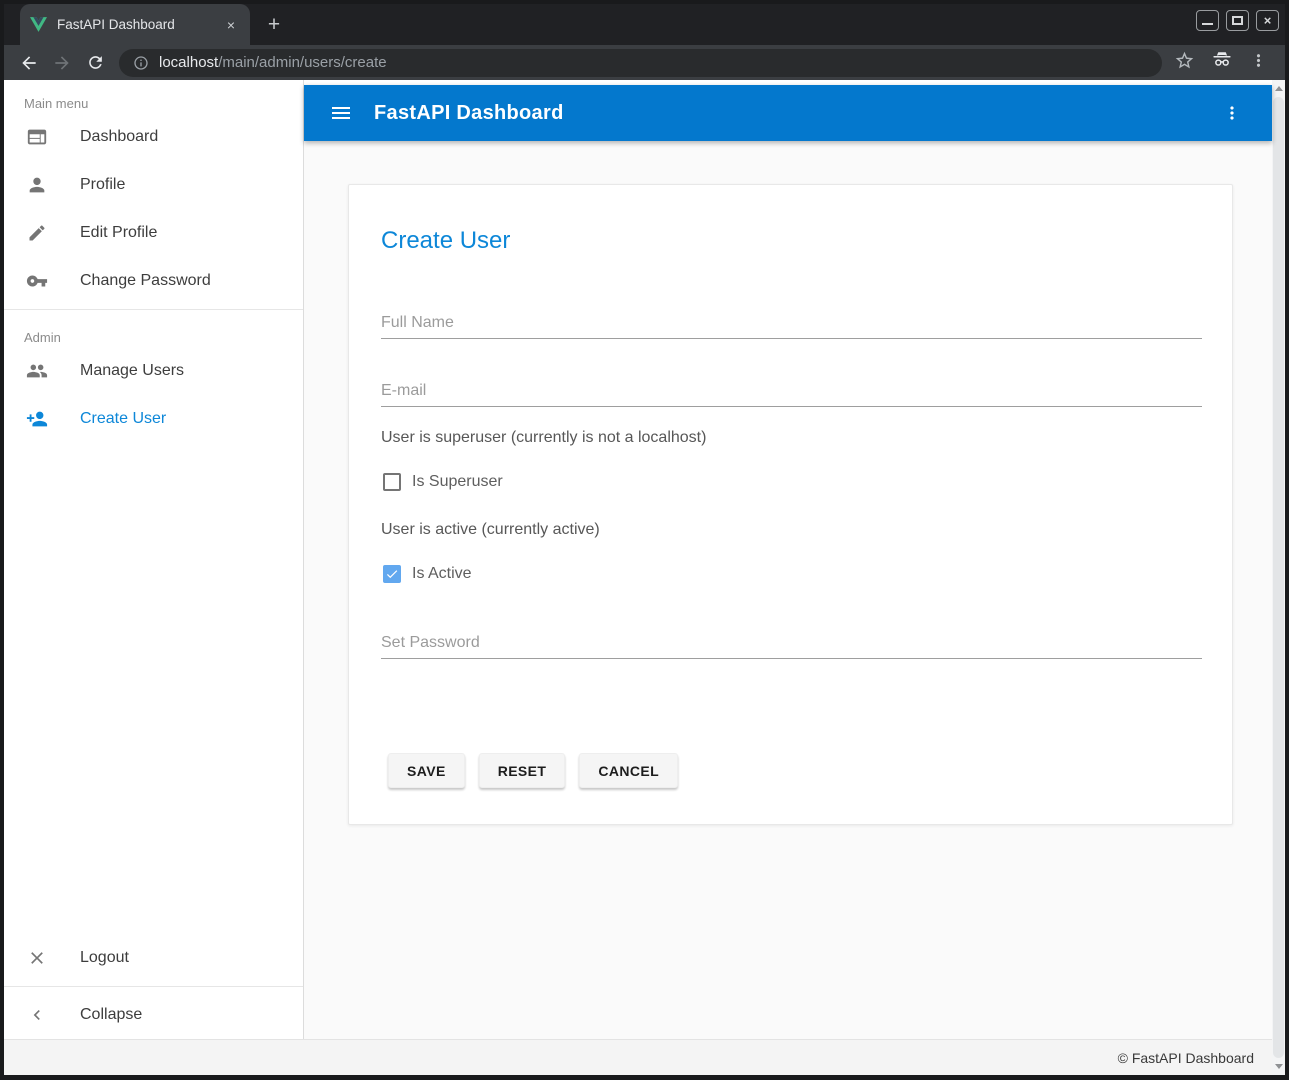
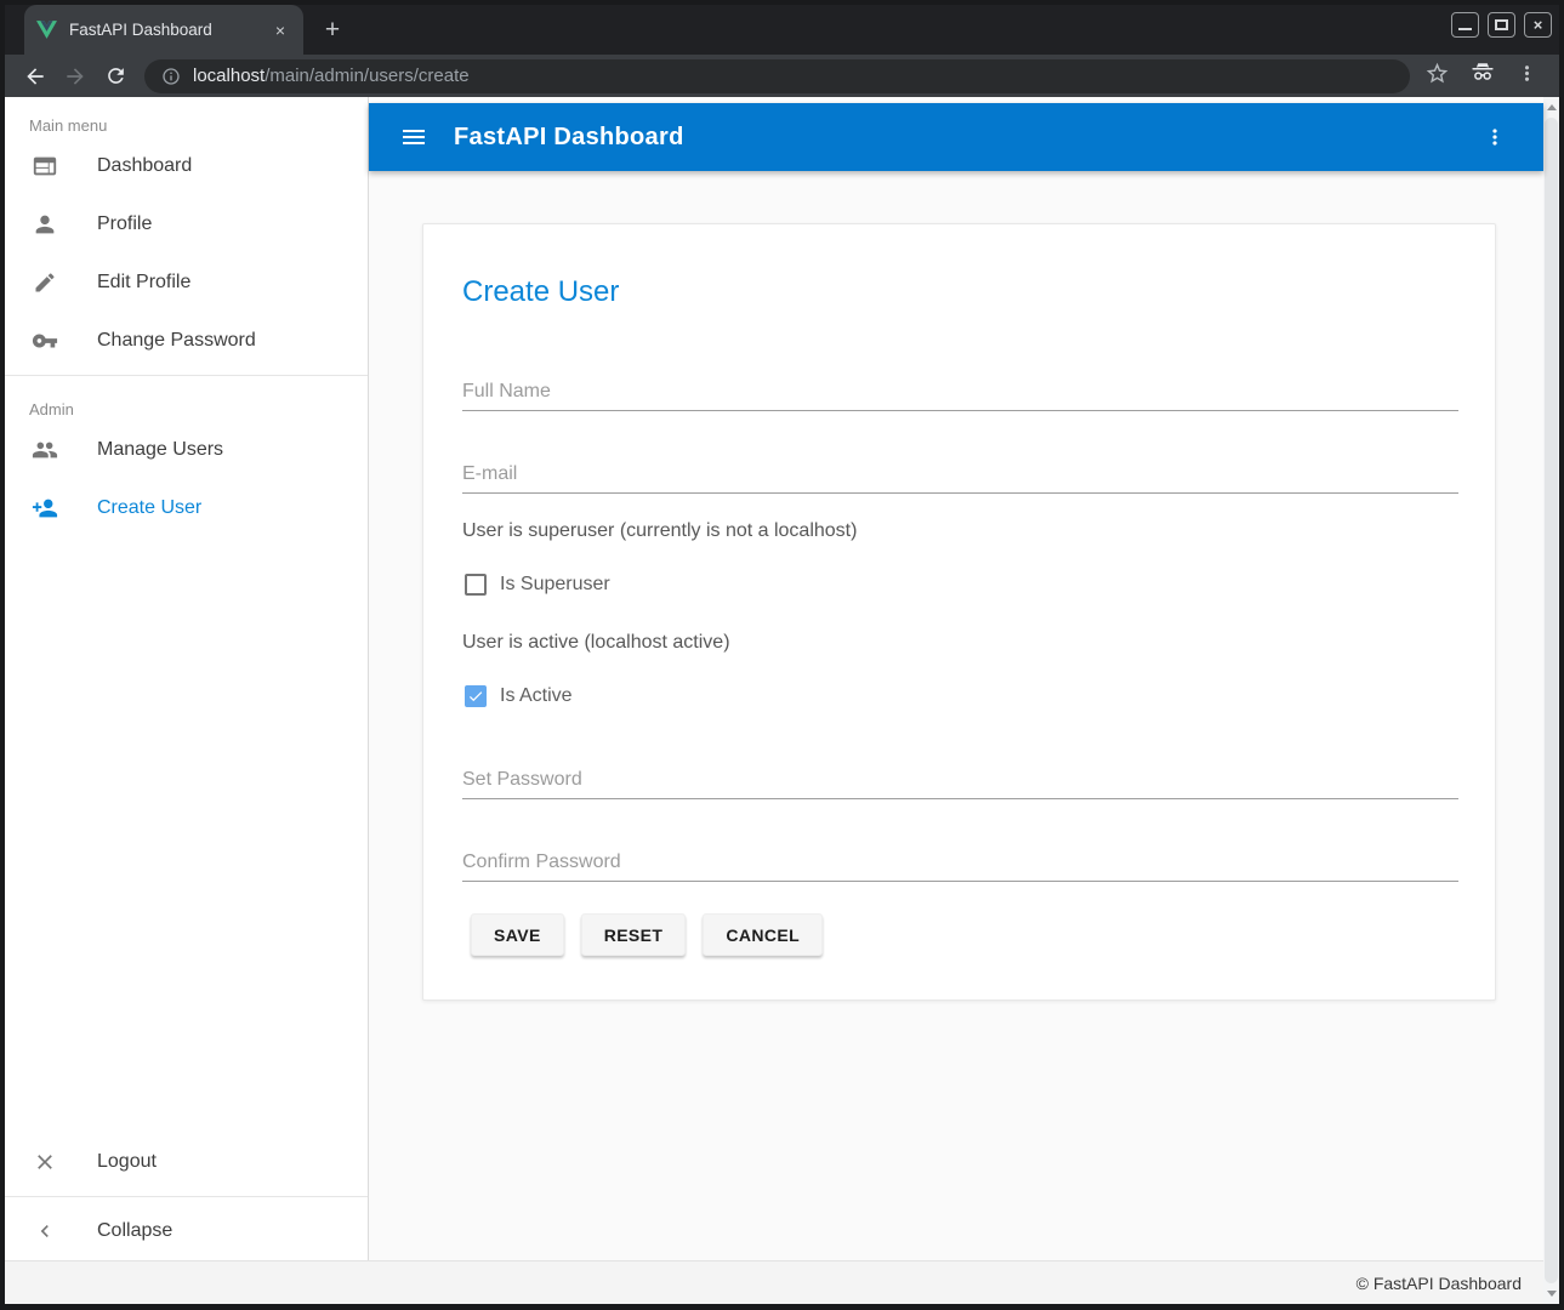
  FastAPI Dashboard
  ×
  +
  ×
  localhost
  /main/admin/users/create
  Main menu
  Dashboard
  Profile
  Edit Profile
  Change Password
  Admin
  Manage Users
  Create User
  Logout
  Collapse
  FastAPI Dashboard
  Create User
  Full Name
  E-mail
  User is superuser (currently is not a localhost)
  Is Superuser
- User is active (currently active)
+ User is active (localhost active)
  Is Active
  Set Password
+ Confirm Password
  SAVE
  RESET
  CANCEL
  © FastAPI Dashboard
